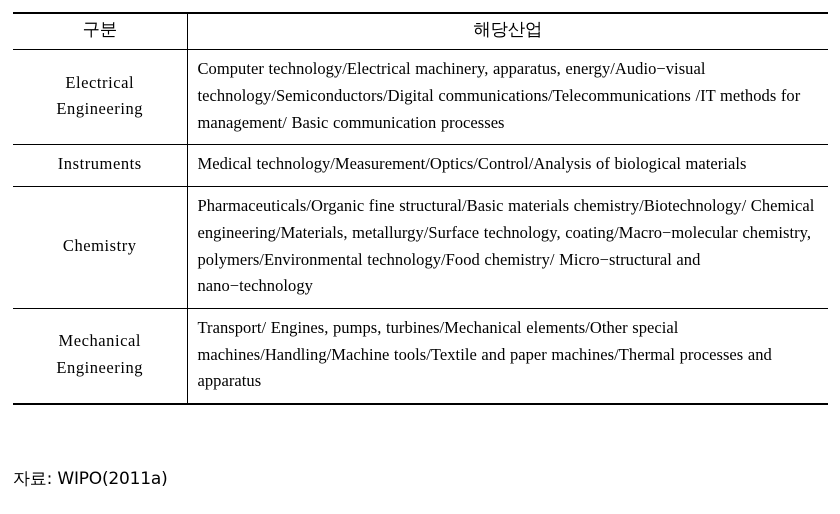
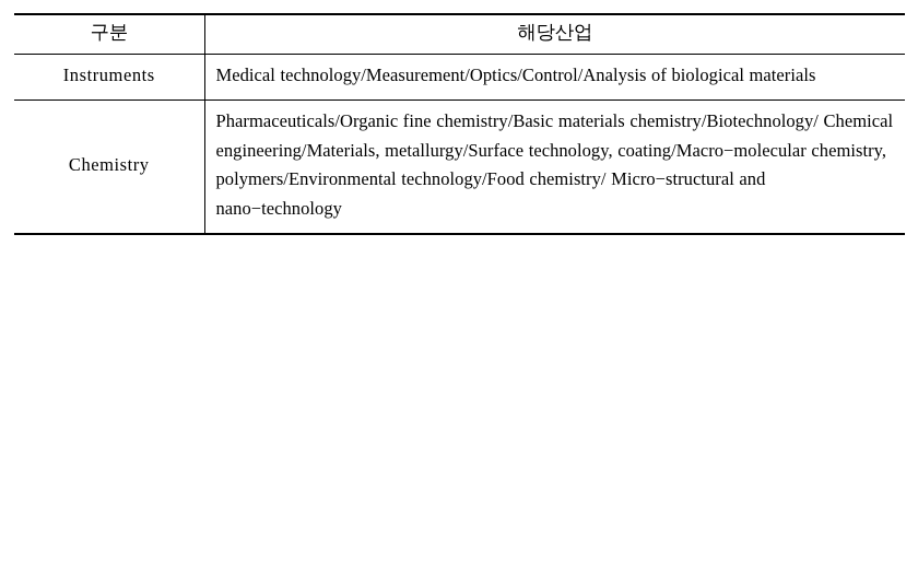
  구분	해당산업
- Electrical Engineering	Computer technology/Electrical machinery, apparatus, energy/Audio−visual technology/Semiconductors/Digital communications/Telecommunications /IT methods for management/ Basic communication processes
  Instruments	Medical technology/Measurement/Optics/Control/Analysis of biological materials
- Chemistry	Pharmaceuticals/Organic fine structural/Basic materials chemistry/Biotechnology/ Chemical engineering/Materials, metallurgy/Surface technology, coating/Macro−molecular chemistry, polymers/Environmental technology/Food chemistry/ Micro−structural and nano−technology
+ Chemistry	Pharmaceuticals/Organic fine chemistry/Basic materials chemistry/Biotechnology/ Chemical engineering/Materials, metallurgy/Surface technology, coating/Macro−molecular chemistry, polymers/Environmental technology/Food chemistry/ Micro−structural and nano−technology
- Mechanical Engineering	Transport/ Engines, pumps, turbines/Mechanical elements/Other special machines/Handling/Machine tools/Textile and paper machines/Thermal processes and apparatus
- 자료: WIPO(2011a)
